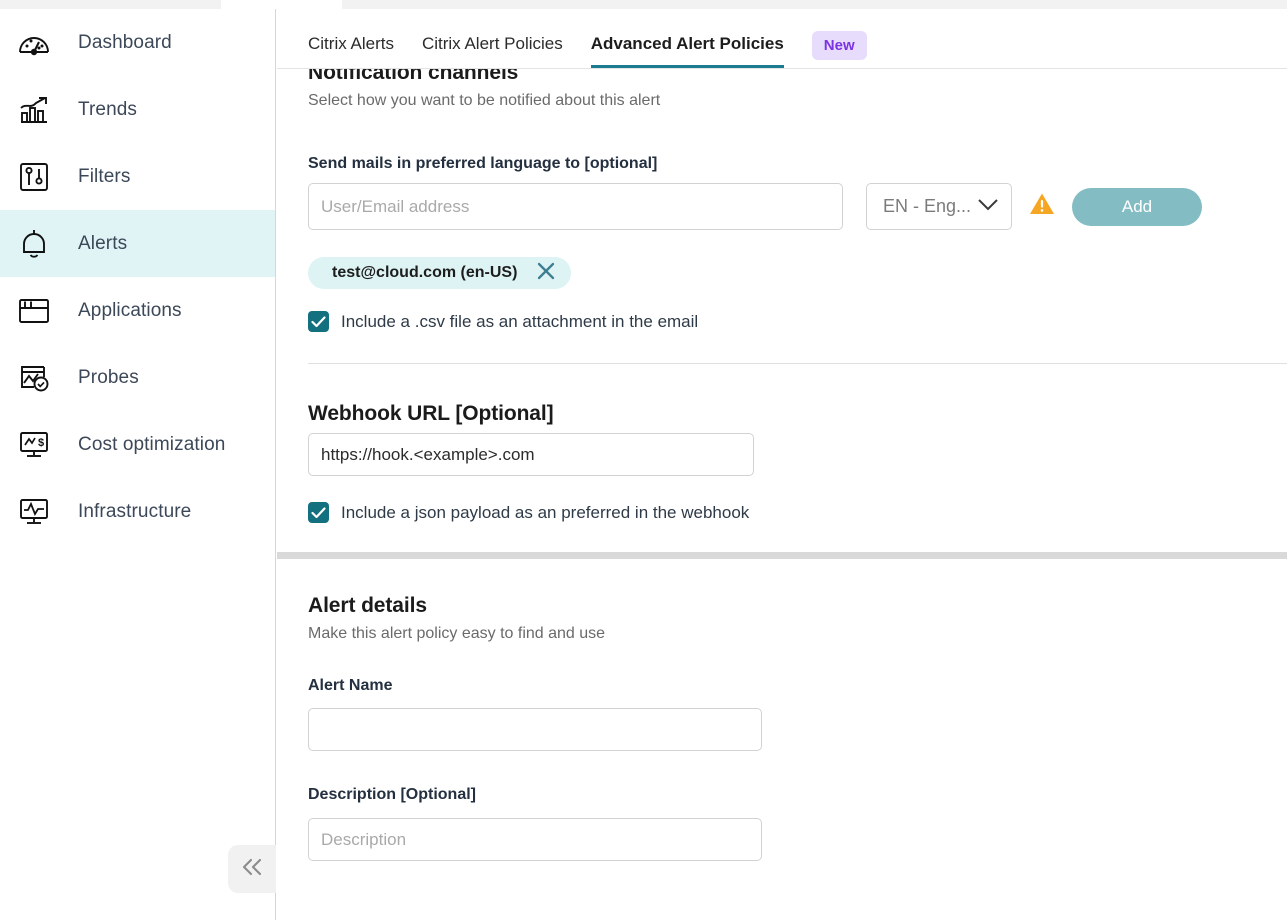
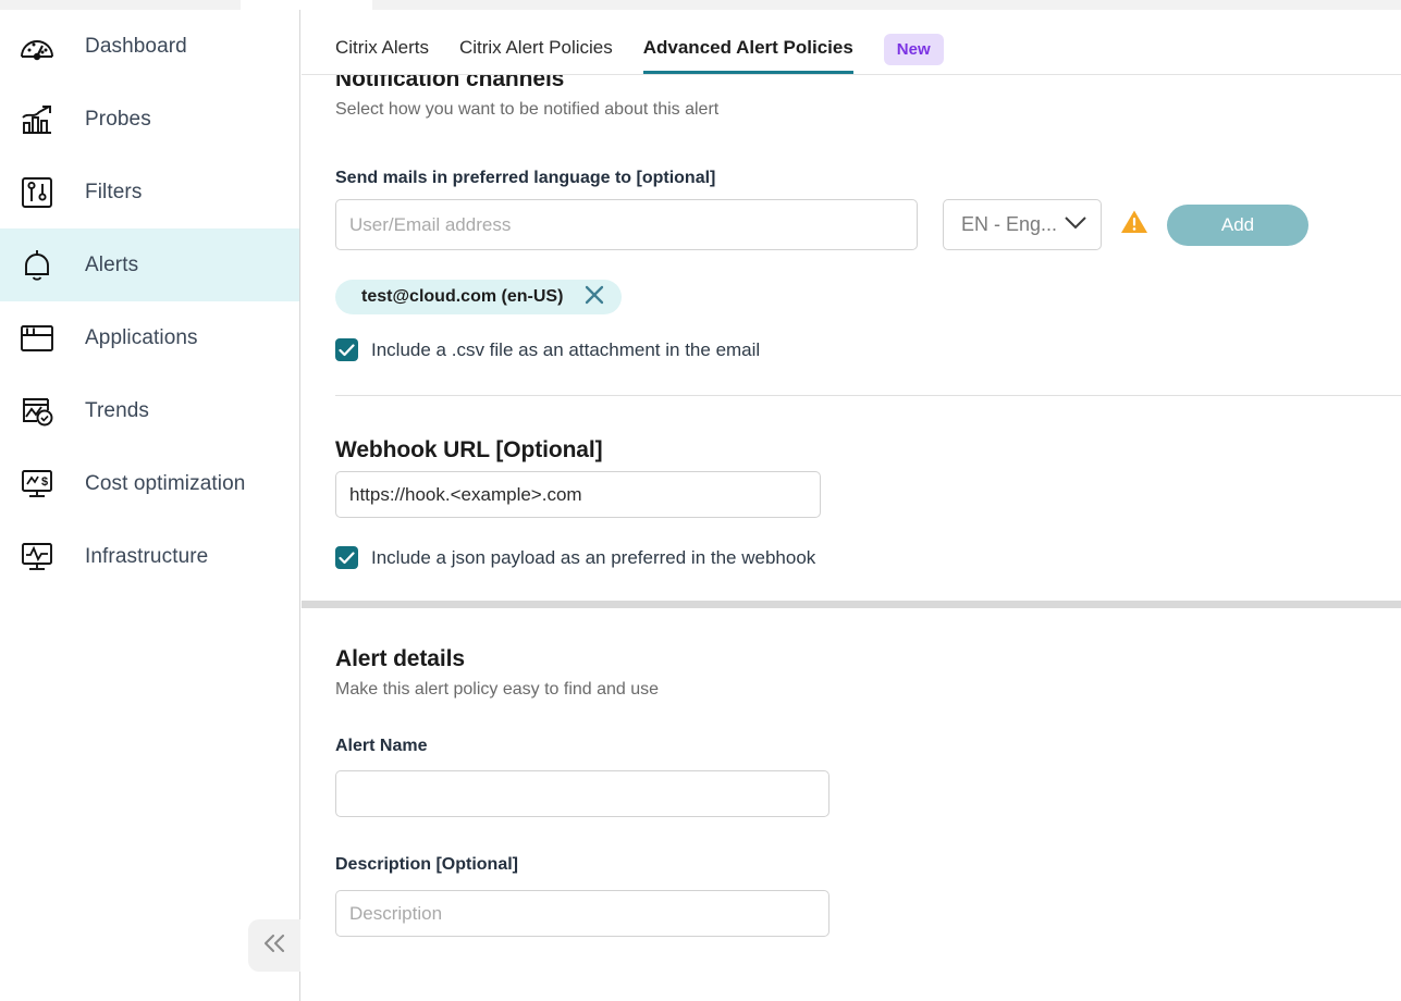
  Dashboard
- Trends
+ Probes
  Filters
  Alerts
  Applications
- Probes
+ Trends
  $
  Cost optimization
  Infrastructure
  Notification channels
  Select how you want to be notified about this alert
  Send mails in preferred language to [optional]
  User/Email address
  EN - Eng...
  Add
  test@cloud.com (en-US)
  Include a .csv file as an attachment in the email
  Webhook URL [Optional]
  https://hook.<example>.com
  Include a json payload as an preferred in the webhook
  Alert details
  Make this alert policy easy to find and use
  Alert Name
  Description [Optional]
  Description
  Citrix Alerts
  Citrix Alert Policies
  Advanced Alert Policies
  New
